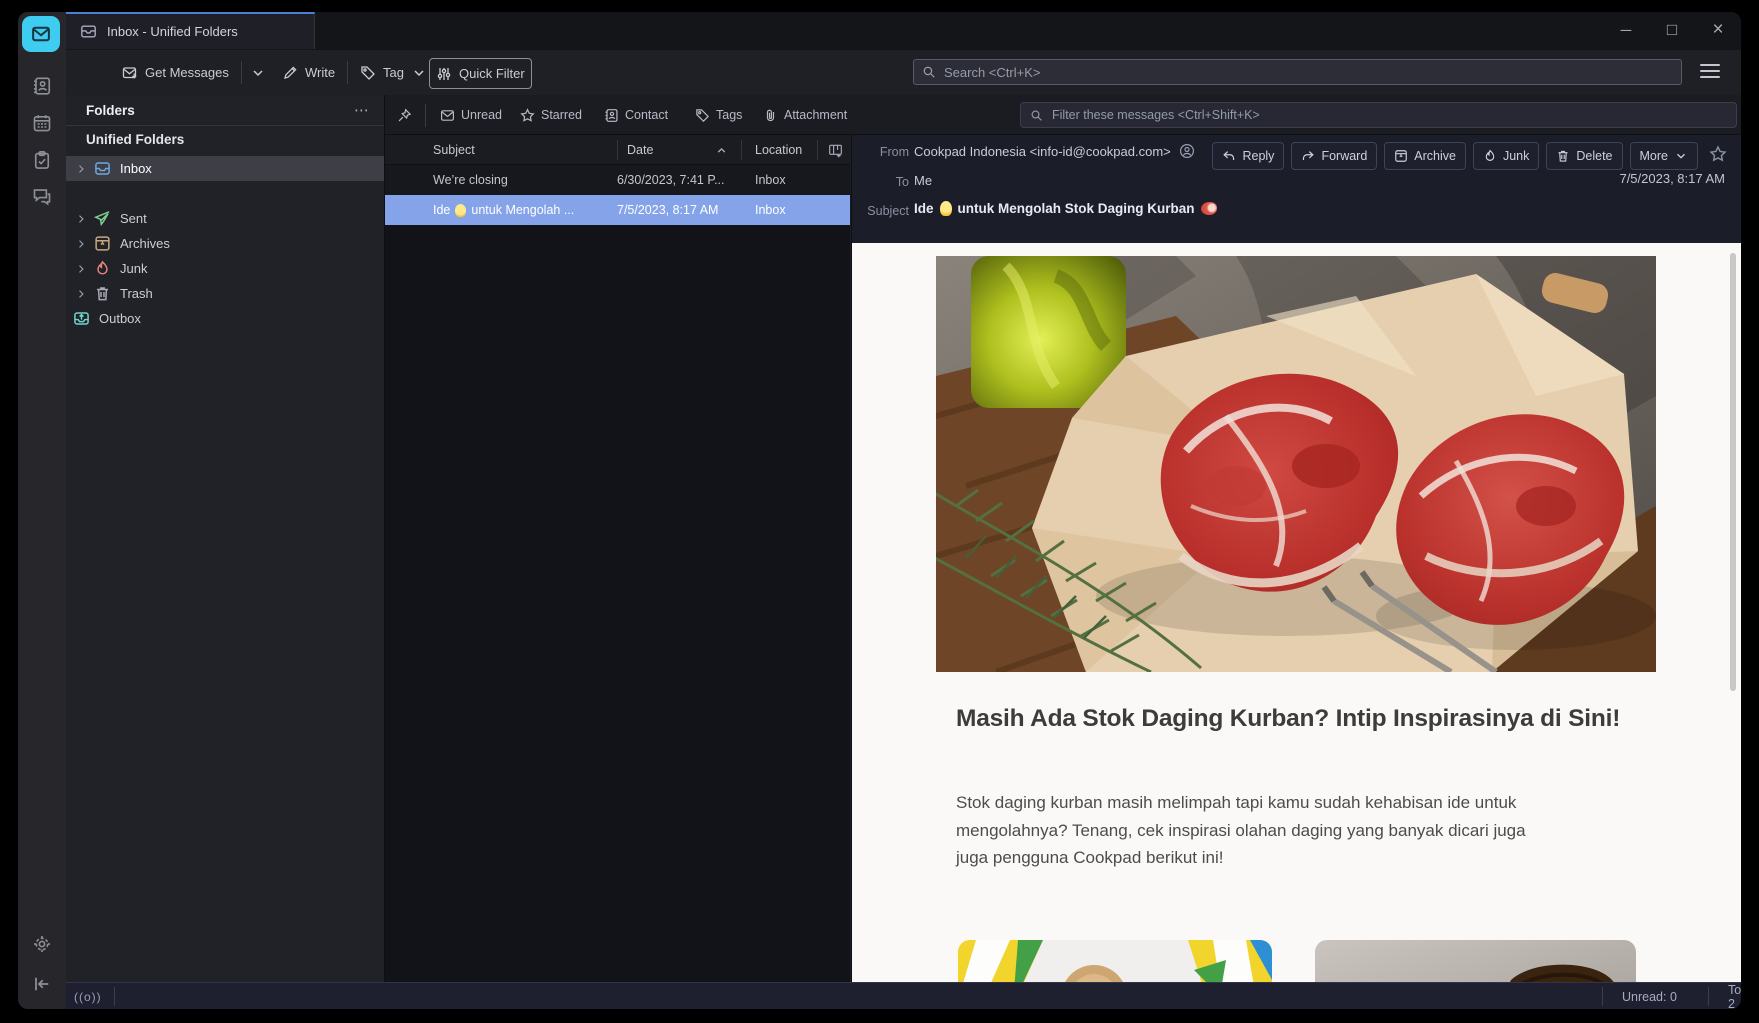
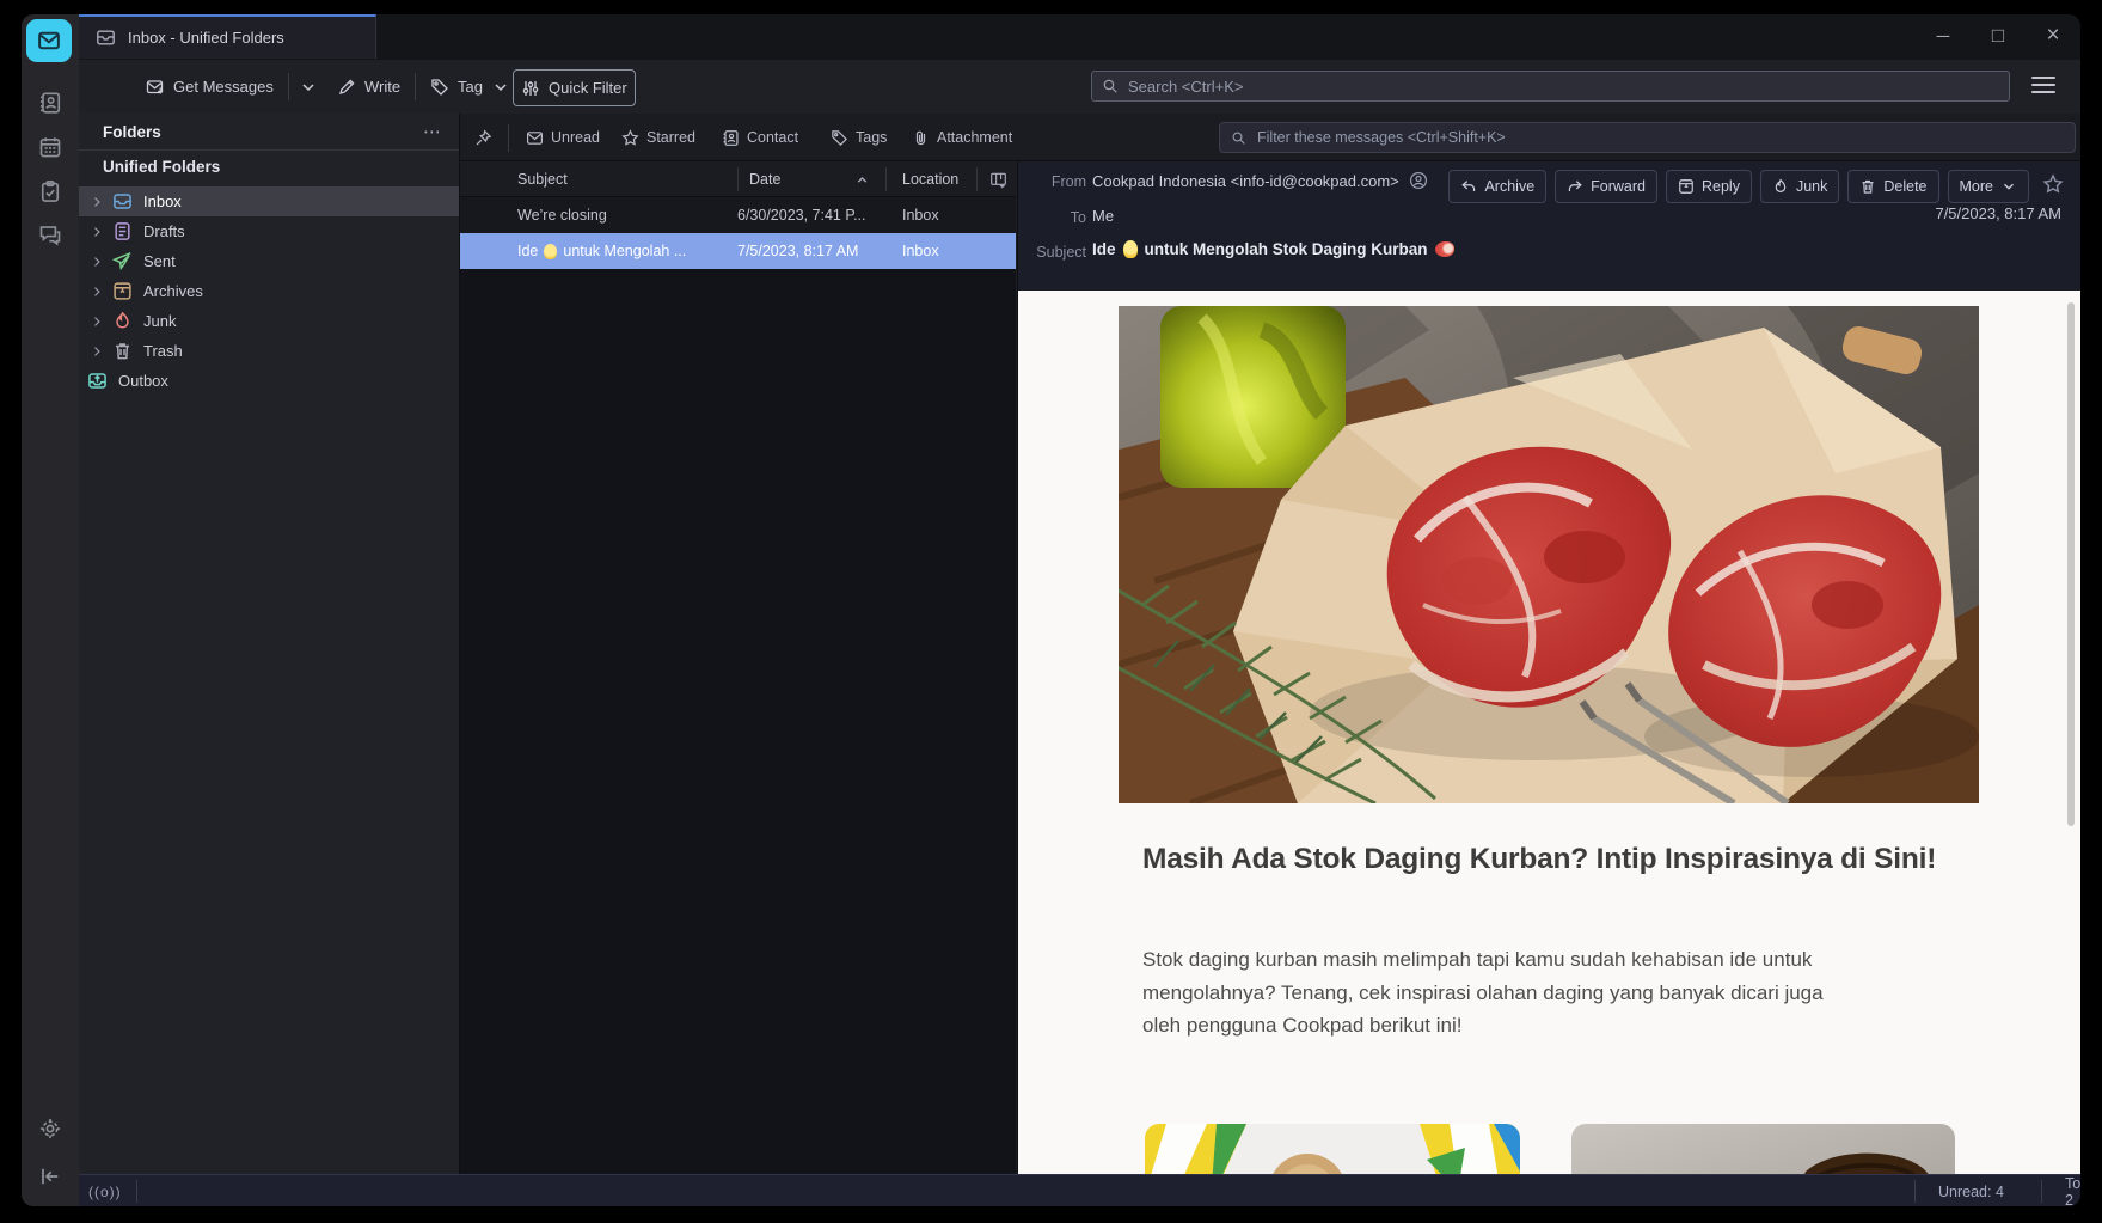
  Inbox - Unified Folders
  ─
  □
  ×
  Get Messages
  Write
  Tag
  Quick Filter
  Search <Ctrl+K>
  Folders
  ⋯
  Unified Folders
  Inbox
+ Drafts
  Sent
  Archives
  Junk
  Trash
  Outbox
  Unread
  Starred
  Contact
  Tags
  Attachment
  Filter these messages <Ctrl+Shift+K>
  Subject
  Date
  Location
  We’re closing
  6/30/2023, 7:41 P...
  Inbox
  Ide
  untuk Mengolah ...
  7/5/2023, 8:17 AM
  Inbox
  From
  Cookpad Indonesia <info-id@cookpad.com>
  To
  Me
  Subject
  Ide
  untuk Mengolah Stok Daging Kurban
- Reply
+ Archive
  Forward
- Archive
+ Reply
  Junk
  Delete
  More
  7/5/2023, 8:17 AM
  Masih Ada Stok Daging Kurban? Intip Inspirasinya di Sini!
- Stok daging kurban masih melimpah tapi kamu sudah kehabisan ide untuk mengolahnya? Tenang, cek inspirasi olahan daging yang banyak dicari juga juga pengguna Cookpad berikut ini!
+ Stok daging kurban masih melimpah tapi kamu sudah kehabisan ide untuk mengolahnya? Tenang, cek inspirasi olahan daging yang banyak dicari juga oleh pengguna Cookpad berikut ini!
  ((o))
- Unread: 0
+ Unread: 4
